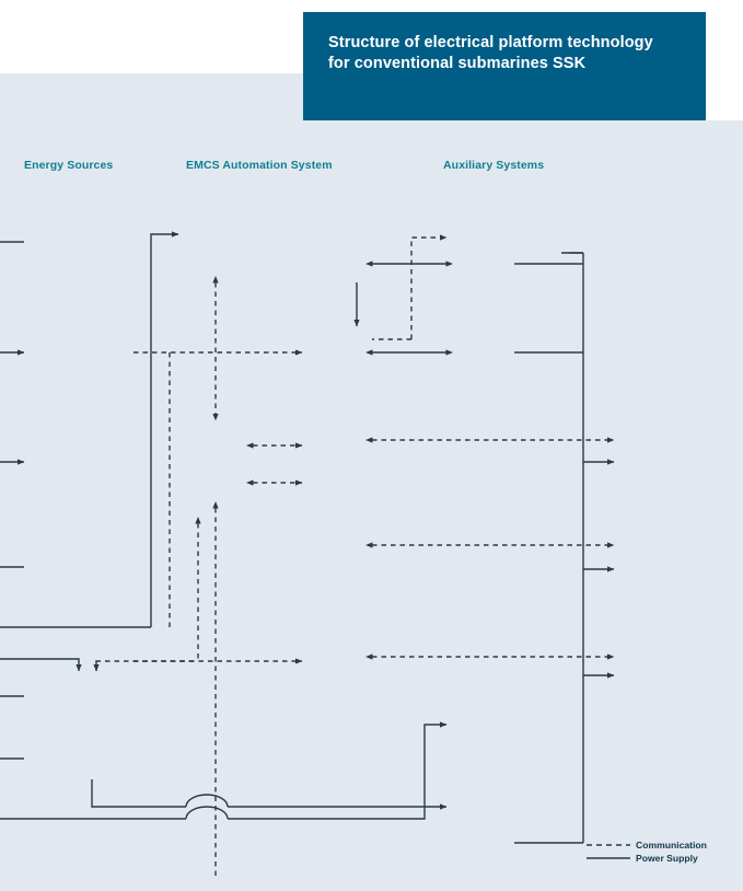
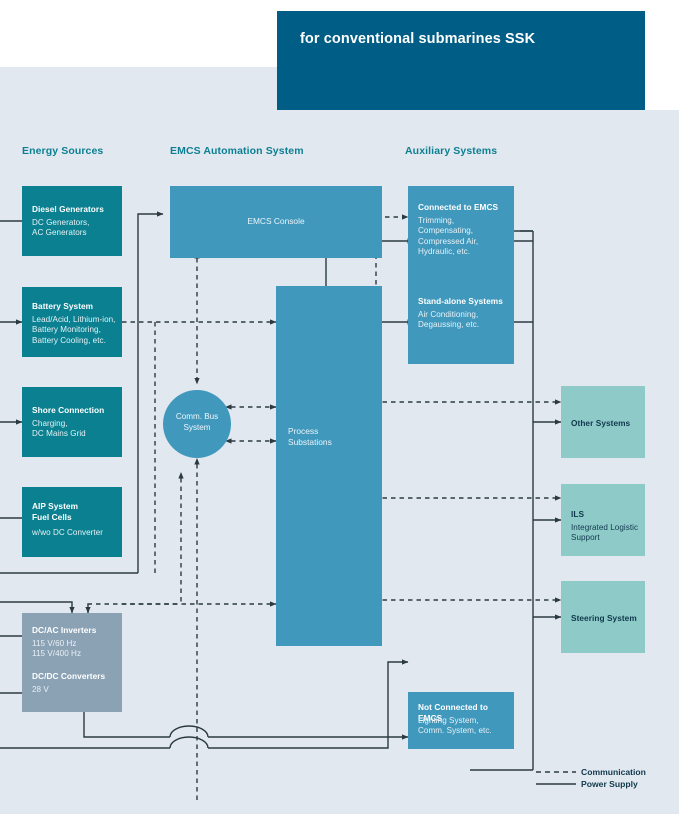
- Structure of electrical platform technology
  for conventional submarines SSK
  Energy Sources
  EMCS Automation System
  Auxiliary Systems
+ Diesel Generators
+ DC Generators,
+ AC Generators
+ Battery System
+ Lead/Acid, Lithium-ion,
+ Battery Monitoring,
+ Battery Cooling, etc.
+ Shore Connection
+ Charging,
+ DC Mains Grid
+ AIP System
+ Fuel Cells
+ w/wo DC Converter
+ DC/AC Inverters
+ 115 V/60 Hz
+ 115 V/400 Hz
+ DC/DC Converters
+ 28 V
+ EMCS Console
+ Process
+ Substations
+ Comm. Bus
+ System
+ Connected to EMCS
+ Trimming,
+ Compensating,
+ Compressed Air,
+ Hydraulic, etc.
+ Stand-alone Systems
+ Air Conditioning,
+ Degaussing, etc.
+ Not Connected to EMCS
+ Lighting System,
+ Comm. System, etc.
+ Other Systems
+ ILS
+ Integrated Logistic
+ Support
+ Steering System
  Communication
  Power Supply
